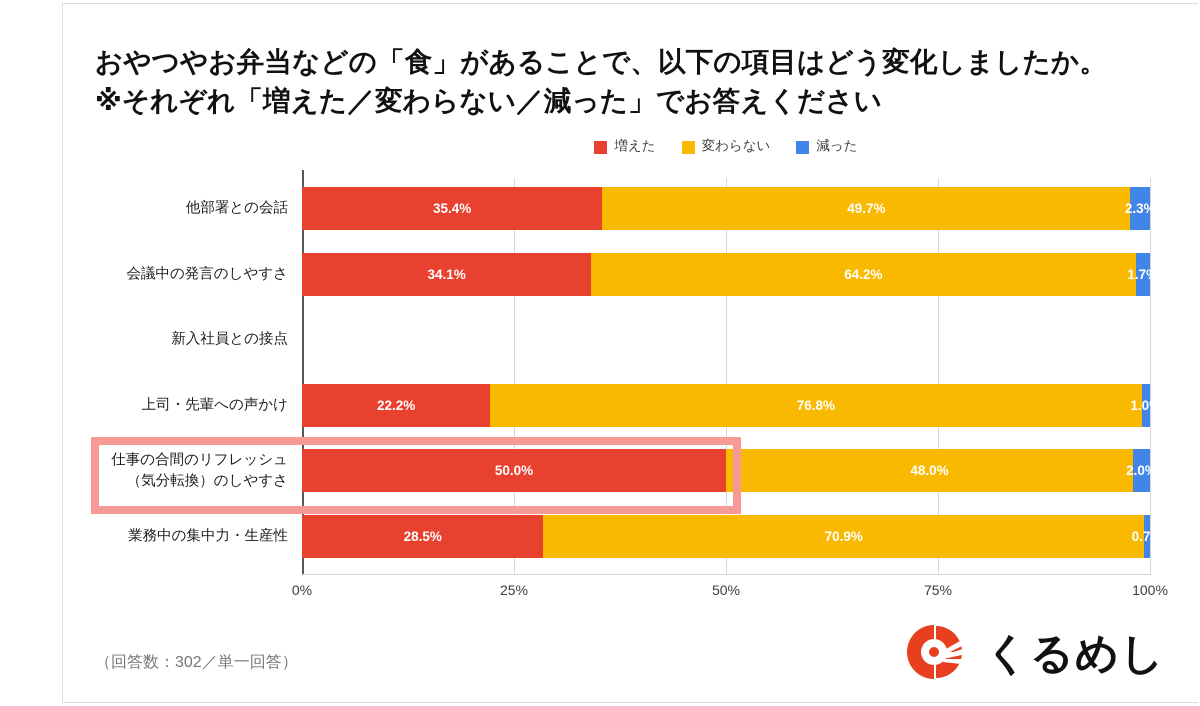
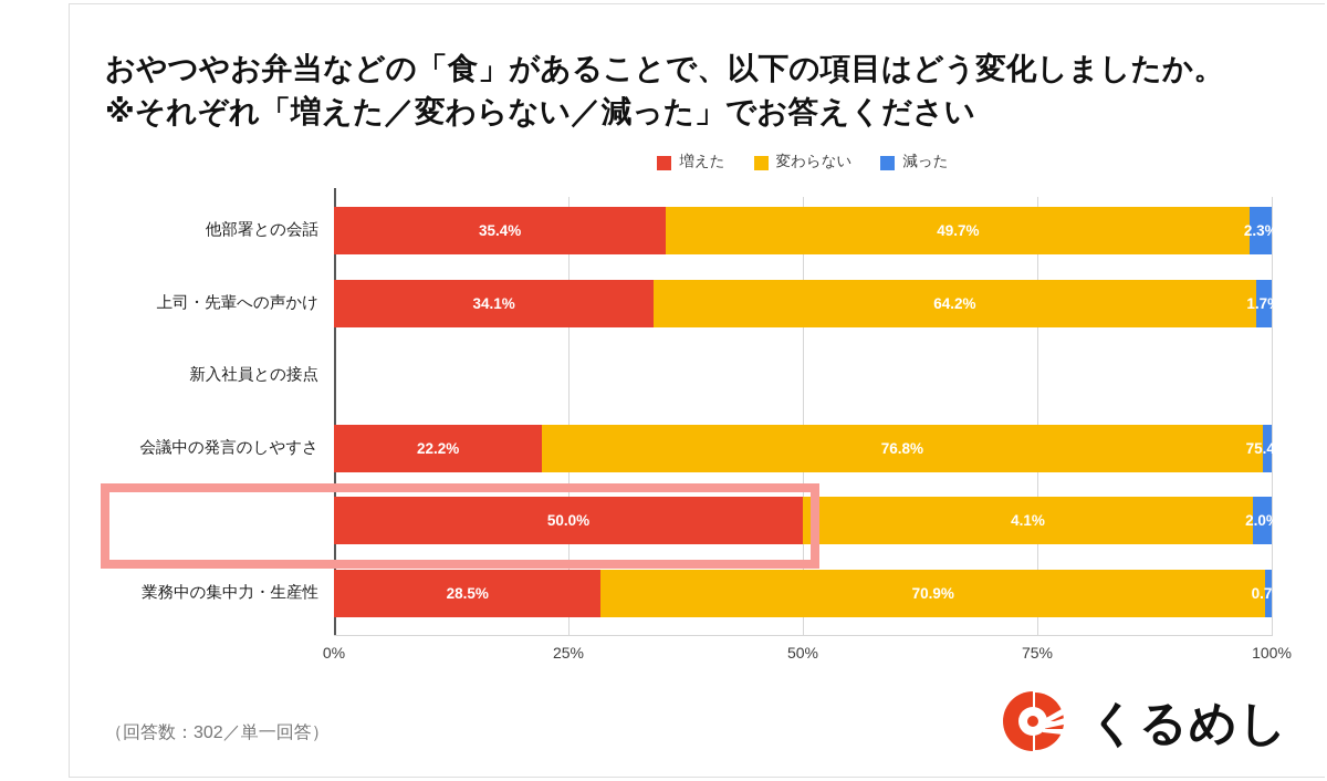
  おやつやお弁当などの「食」があることで、以下の項目はどう変化しましたか。
  ※それぞれ「増えた／変わらない／減った」でお答えください
  増えた
  変わらない
  減った
  他部署との会話
- 会議中の発言のしやすさ
+ 上司・先輩への声かけ
  新入社員との接点
- 上司・先輩への声かけ
+ 会議中の発言のしやすさ
- 仕事の合間のリフレッシュ
- （気分転換）のしやすさ
  業務中の集中力・生産性
  35.4%
  49.7%
  2.3%
  34.1%
  64.2%
  1.7%
  22.2%
  76.8%
- 1.0%
+ 75.4%
  50.0%
- 48.0%
+ 4.1%
  2.0%
  28.5%
  70.9%
  0.7%
  0%
  25%
  50%
  75%
  100%
  （回答数：302／単一回答）
  くるめし
